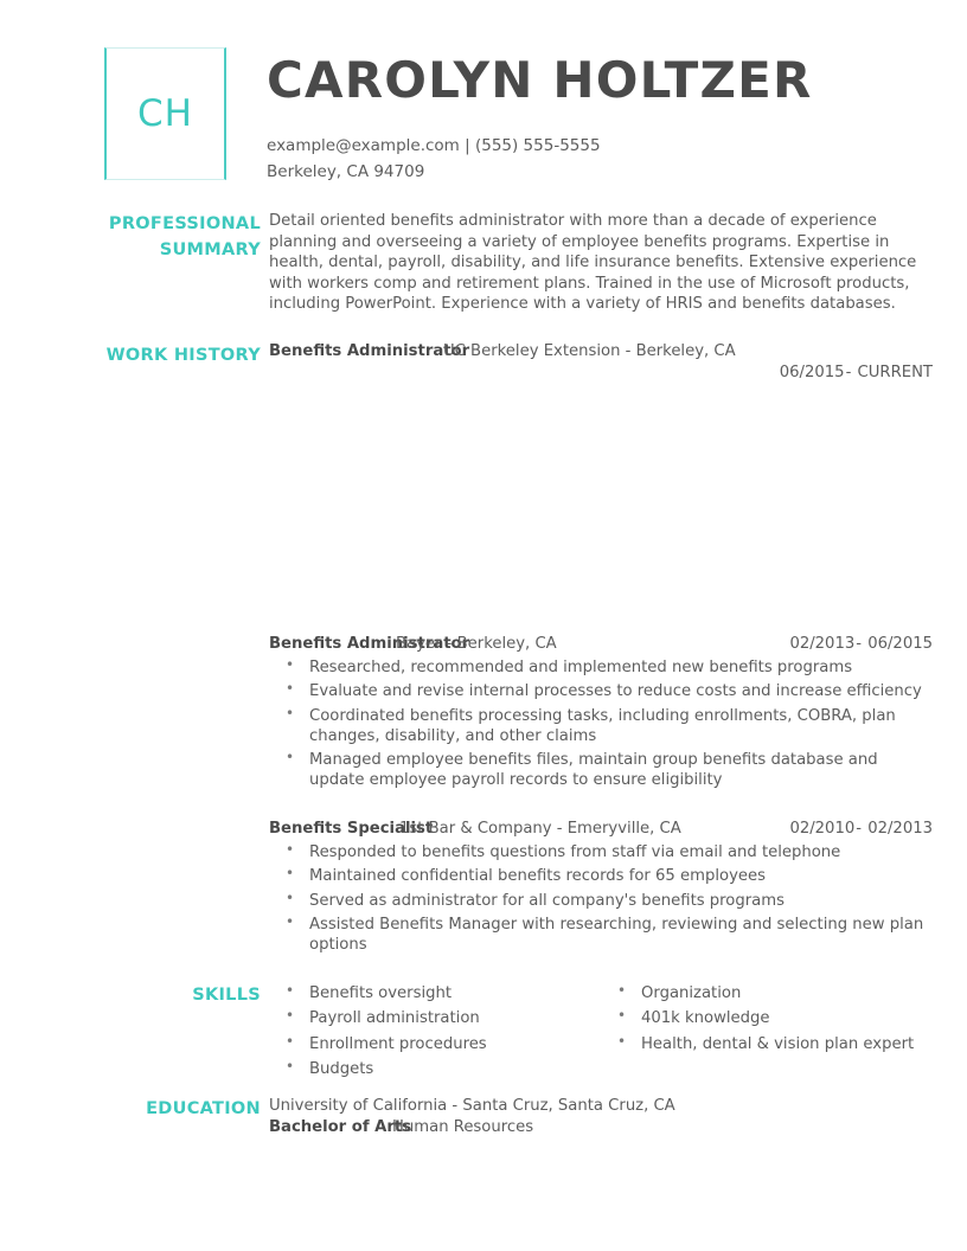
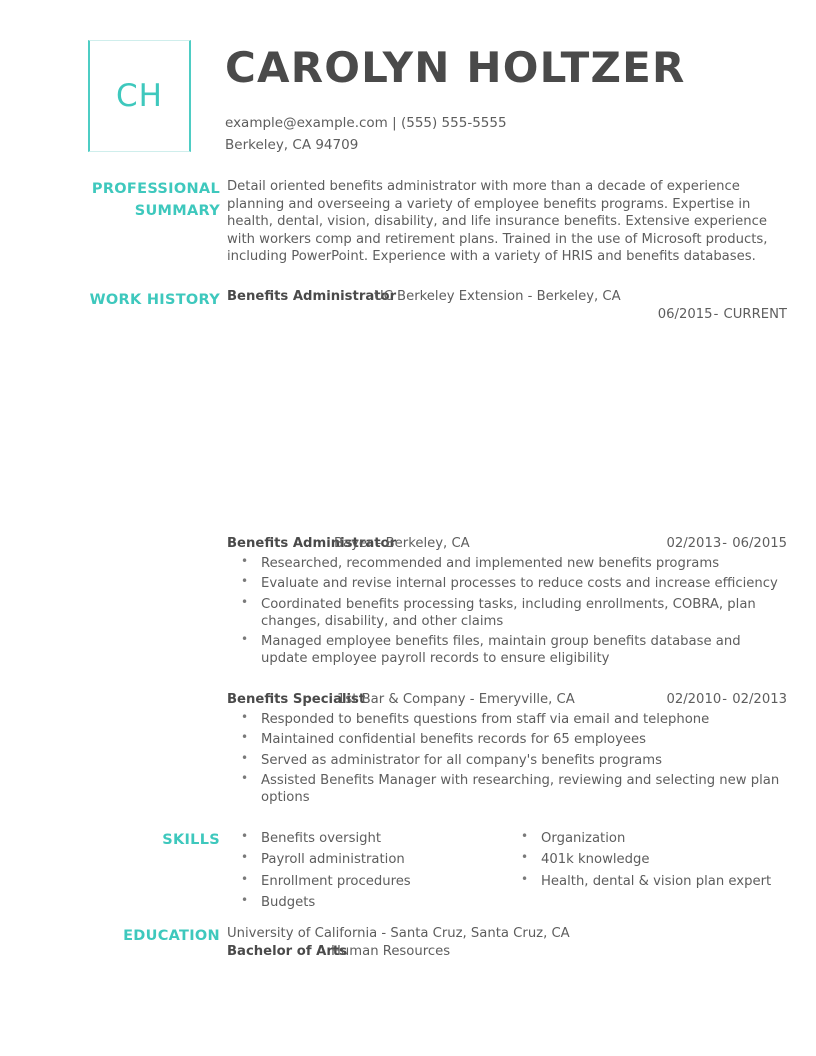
  CH
  CAROLYN HOLTZER
  example@example.com | (555) 555-5555
  Berkeley, CA 94709
  PROFESSIONAL
  SUMMARY
- Detail oriented benefits administrator with more than a decade of experience planning and overseeing a variety of employee benefits programs. Expertise in health, dental, payroll, disability, and life insurance benefits. Extensive experience with workers comp and retirement plans. Trained in the use of Microsoft products, including PowerPoint. Experience with a variety of HRIS and benefits databases.
+ Detail oriented benefits administrator with more than a decade of experience planning and overseeing a variety of employee benefits programs. Expertise in health, dental, vision, disability, and life insurance benefits. Extensive experience with workers comp and retirement plans. Trained in the use of Microsoft products, including PowerPoint. Experience with a variety of HRIS and benefits databases.
  WORK HISTORY
  Benefits Administrator
  UC Berkeley Extension - Berkeley, CA
  06/2015- CURRENT
  Benefits Administrator
  Bayer - Berkeley, CA
  02/2013- 06/2015
  Researched, recommended and implemented new benefits programs
  Evaluate and revise internal processes to reduce costs and increase efficiency
  Coordinated benefits processing tasks, including enrollments, COBRA, plan changes, disability, and other claims
  Managed employee benefits files, maintain group benefits database and update employee payroll records to ensure eligibility
  Benefits Specialist
  1st Bar & Company - Emeryville, CA
  02/2010- 02/2013
  Responded to benefits questions from staff via email and telephone
  Maintained confidential benefits records for 65 employees
  Served as administrator for all company's benefits programs
  Assisted Benefits Manager with researching, reviewing and selecting new plan options
  SKILLS
  Benefits oversight
  Payroll administration
  Enrollment procedures
  Budgets
  Organization
  401k knowledge
  Health, dental & vision plan expert
  EDUCATION
  University of California - Santa Cruz, Santa Cruz, CA
  Bachelor of Arts
  Human Resources
